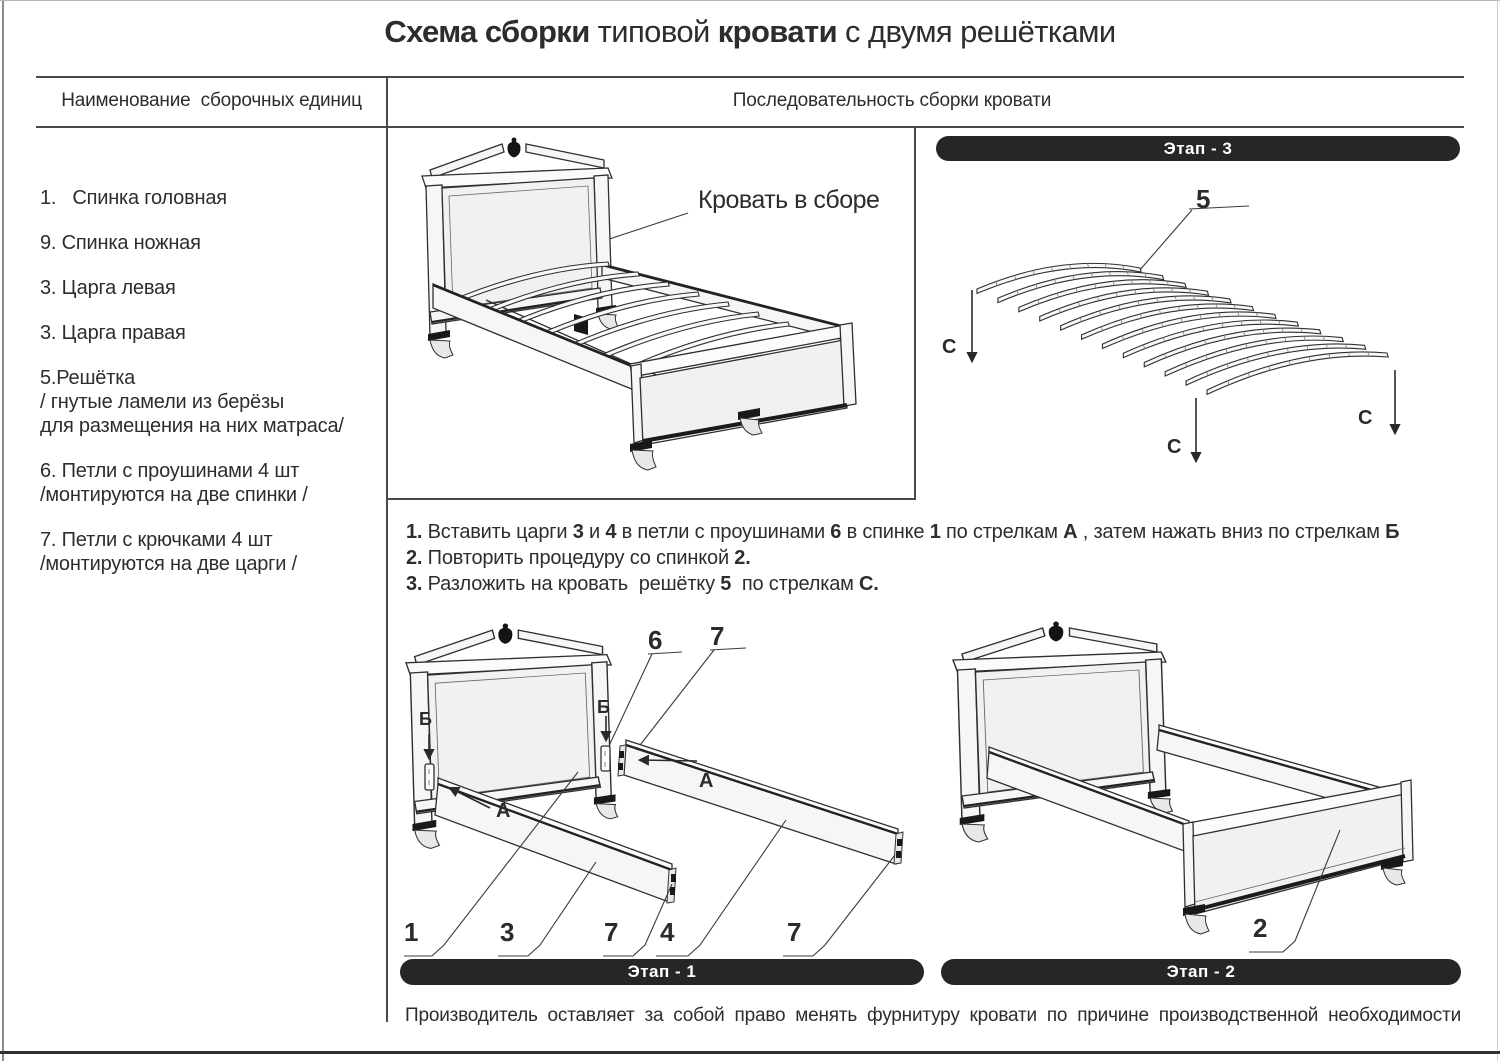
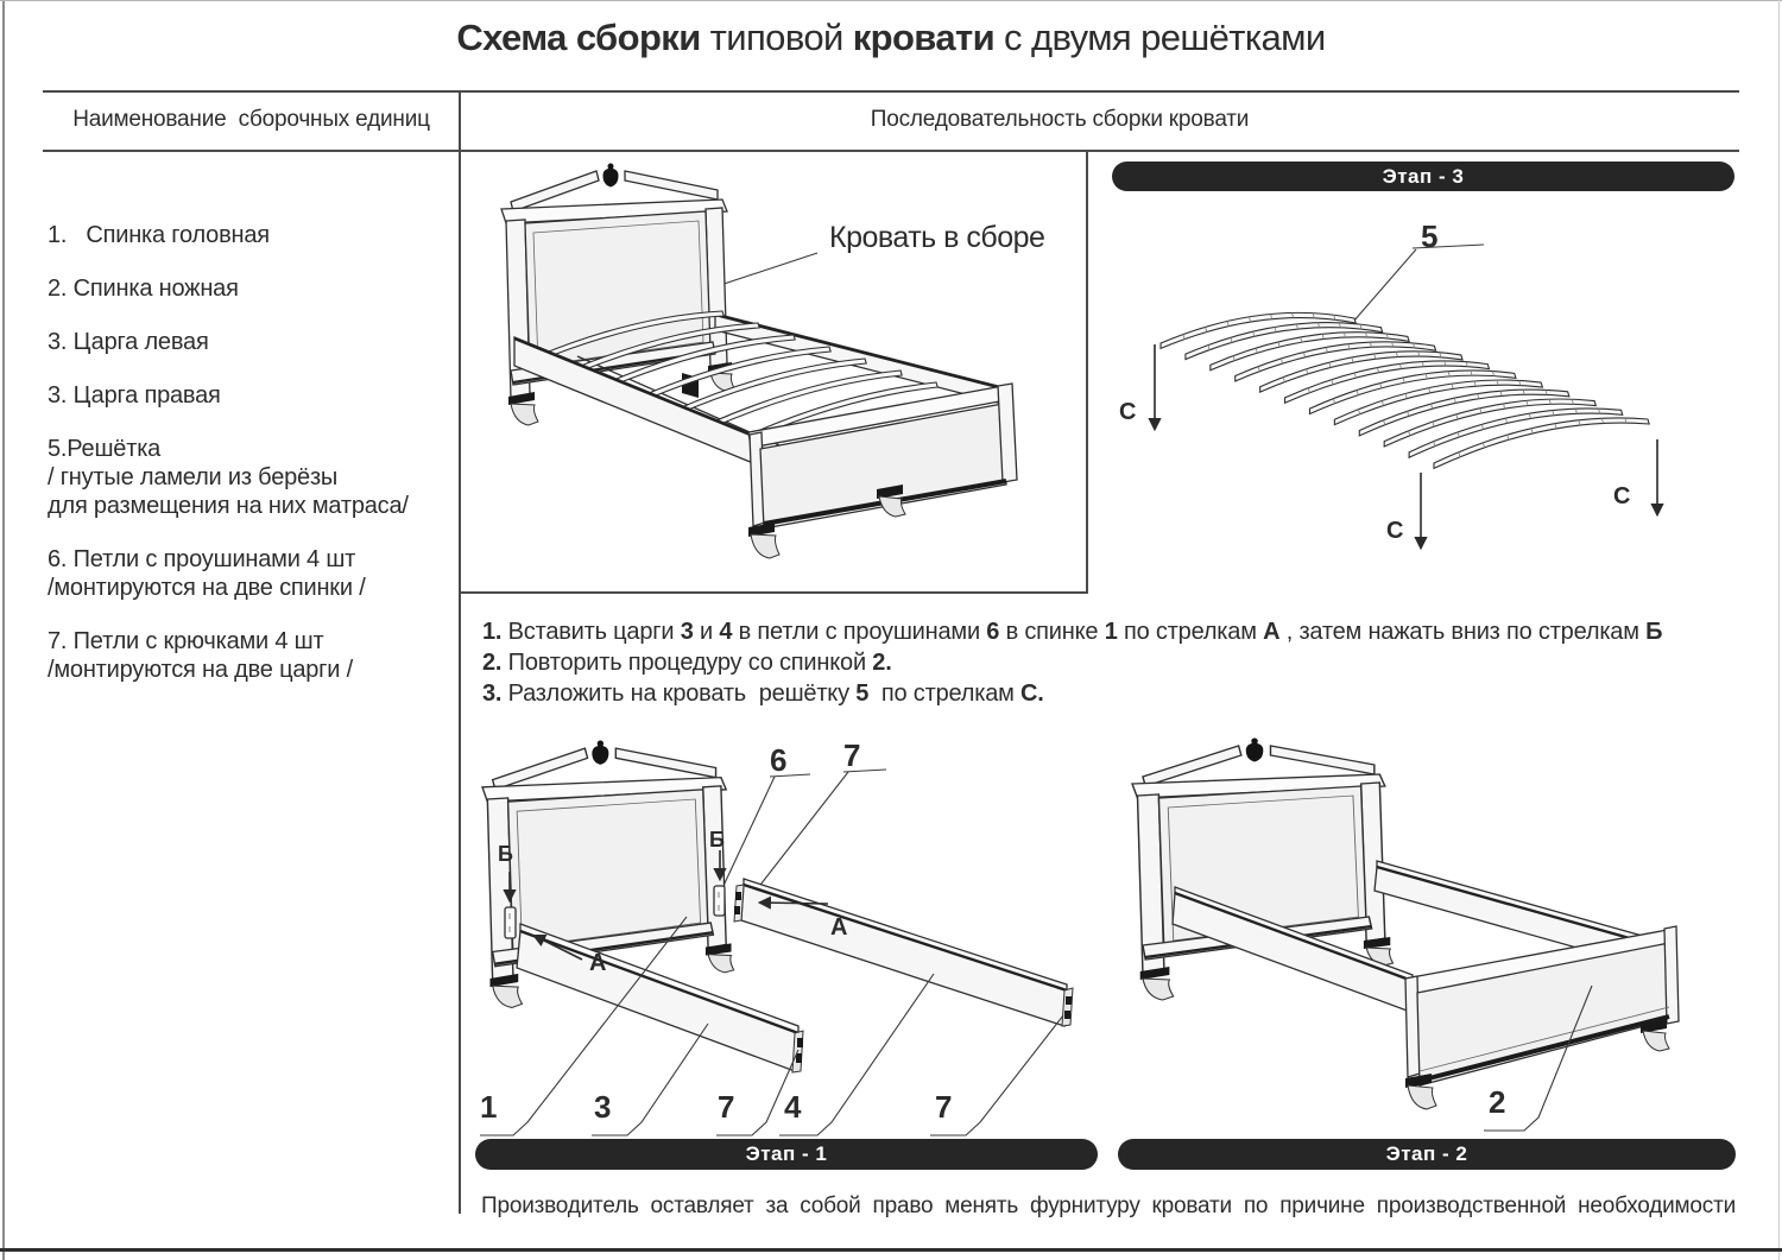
  Схема сборки типовой кровати с двумя решётками
  Наименование сборочных единиц
  Последовательность сборки кровати
  1. Спинка головная
- 9. Спинка ножная
+ 2. Спинка ножная
  3. Царга левая
  3. Царга правая
  5.Решётка
  / гнутые ламели из берёзы
  для размещения на них матраса/
  6. Петли с проушинами 4 шт
  /монтируются на две спинки /
  7. Петли с крючками 4 шт
  /монтируются на две царги /
  Кровать в сборе
  Этап - 3
  5
  С
  С
  С
  1. Вставить царги 3 и 4 в петли с проушинами 6 в спинке 1 по стрелкам А , затем нажать вниз по стрелкам Б
  2. Повторить процедуру со спинкой 2.
  3. Разложить на кровать решётку 5 по стрелкам С.
  6
  7
  Б
  Б
  А
  А
  1
  3
  7
  4
  7
  2
  Этап - 1
  Этап - 2
  Производитель оставляет за собой право менять фурнитуру кровати по причине производственной необходимости
